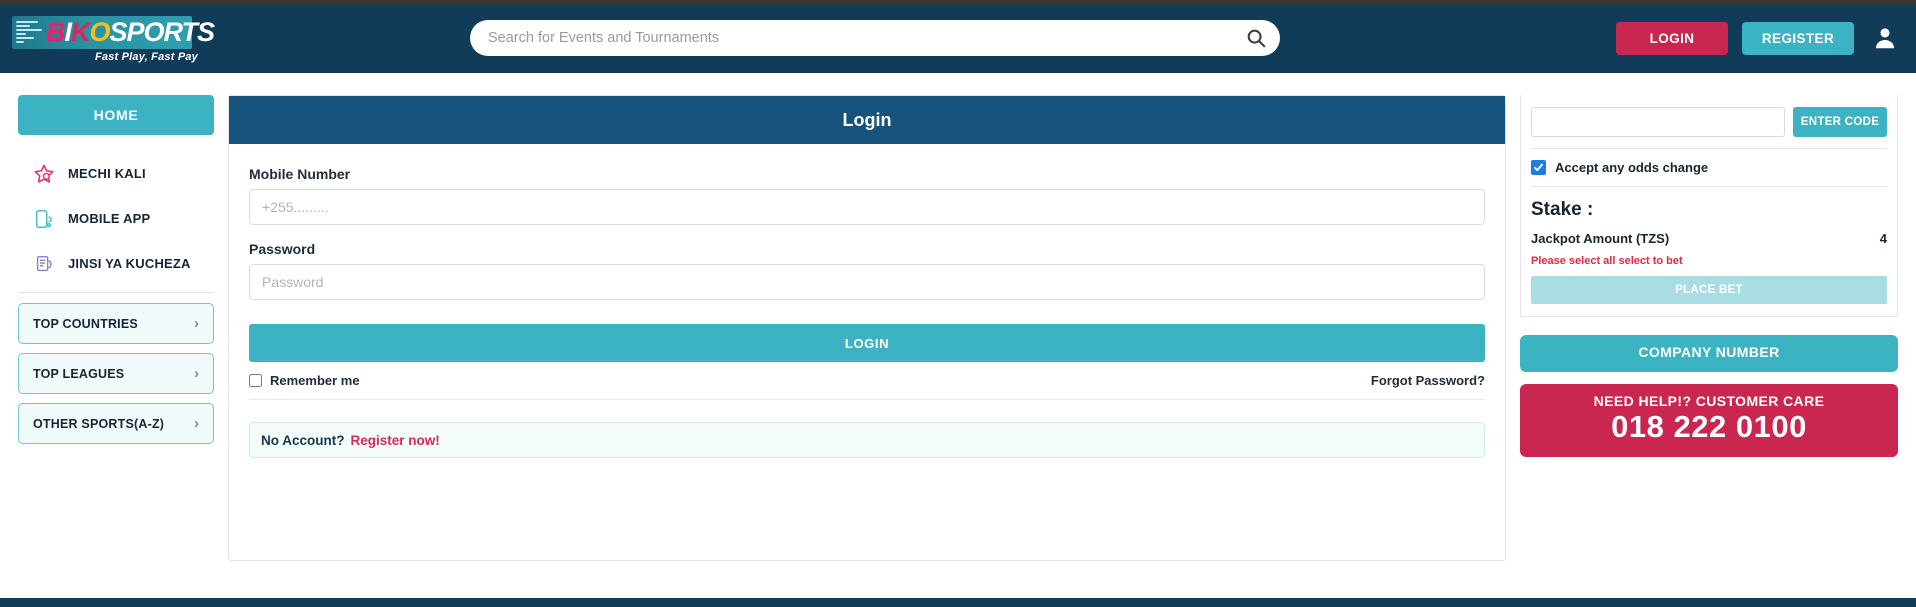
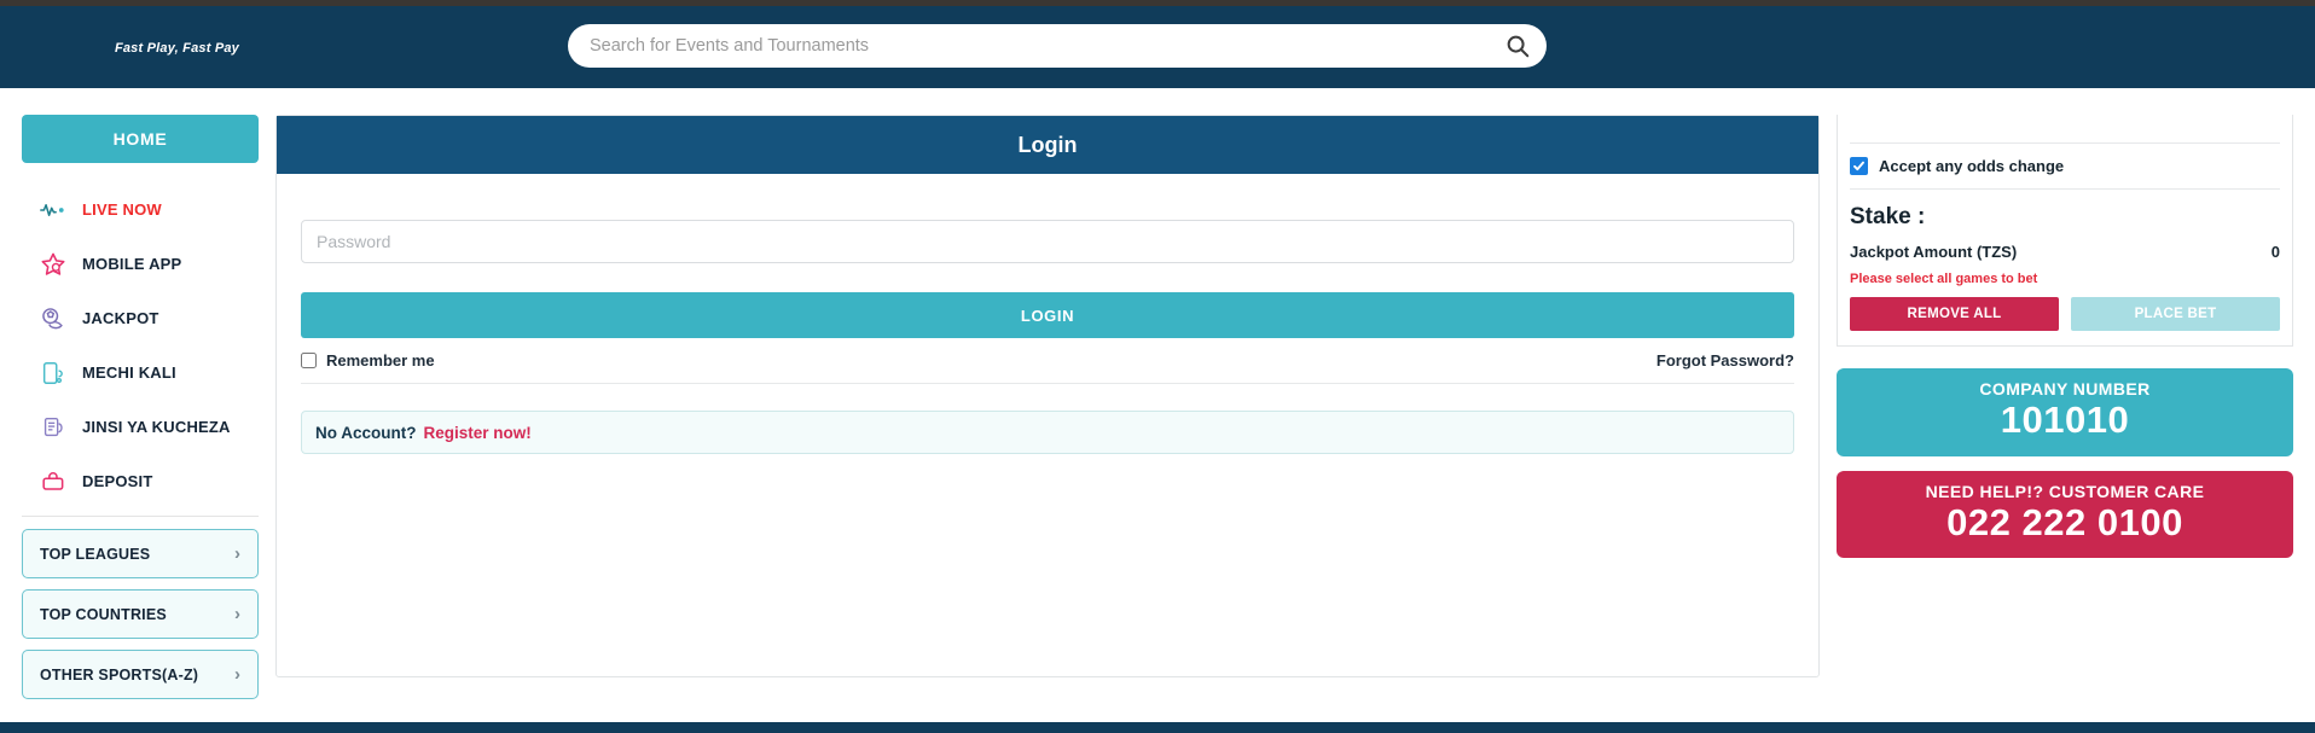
- BIKOSPORTS
  Fast Play, Fast Pay
  Search for Events and Tournaments
- LOGIN
- REGISTER
  HOME
+ LIVE NOW
- MECHI KALI
+ MOBILE APP
+ JACKPOT
- MOBILE APP
+ MECHI KALI
  JINSI YA KUCHEZA
+ DEPOSIT
- TOP COUNTRIES
+ TOP LEAGUES
  ›
- TOP LEAGUES
+ TOP COUNTRIES
  ›
  OTHER SPORTS(A-Z)
  ›
  Login
- Mobile Number
- +255.........
- Password
  Password LOGIN
  Remember me
  Forgot Password?
  No Account?
  Register now!
- ENTER CODE
  Accept any odds change
  Stake :
  Jackpot Amount (TZS)
- 4
+ 0
- Please select all select to bet
+ Please select all games to bet
+ REMOVE ALL
  PLACE BET
  COMPANY NUMBER
+ 101010
  NEED HELP!? CUSTOMER CARE
- 018 222 0100
+ 022 222 0100
